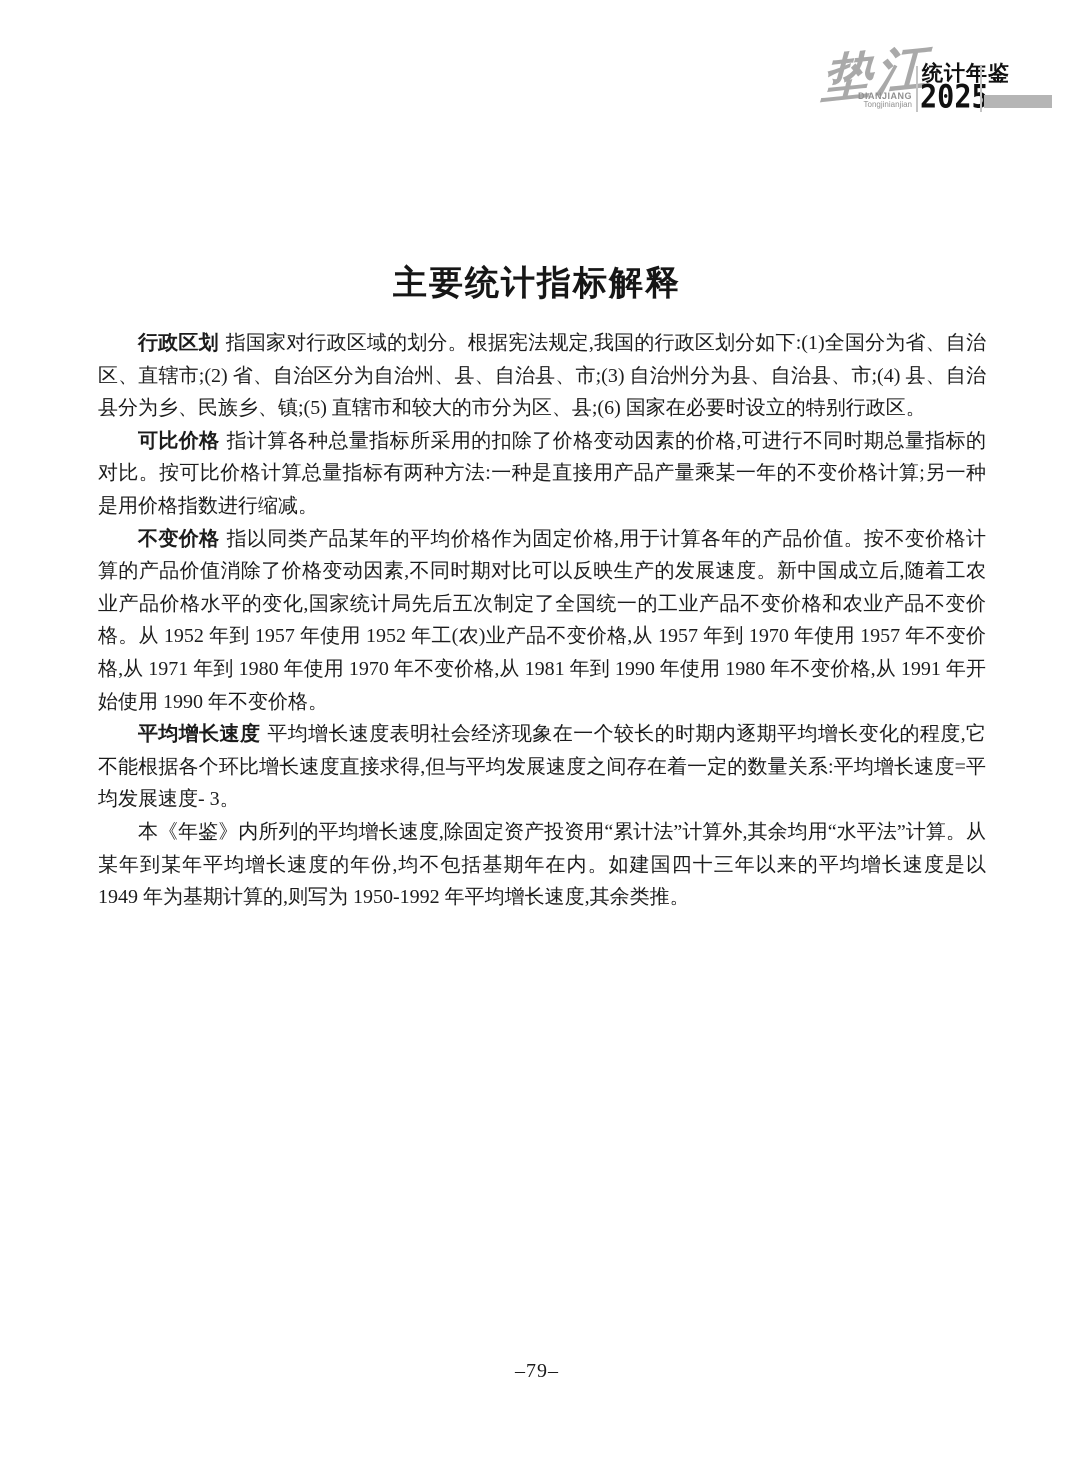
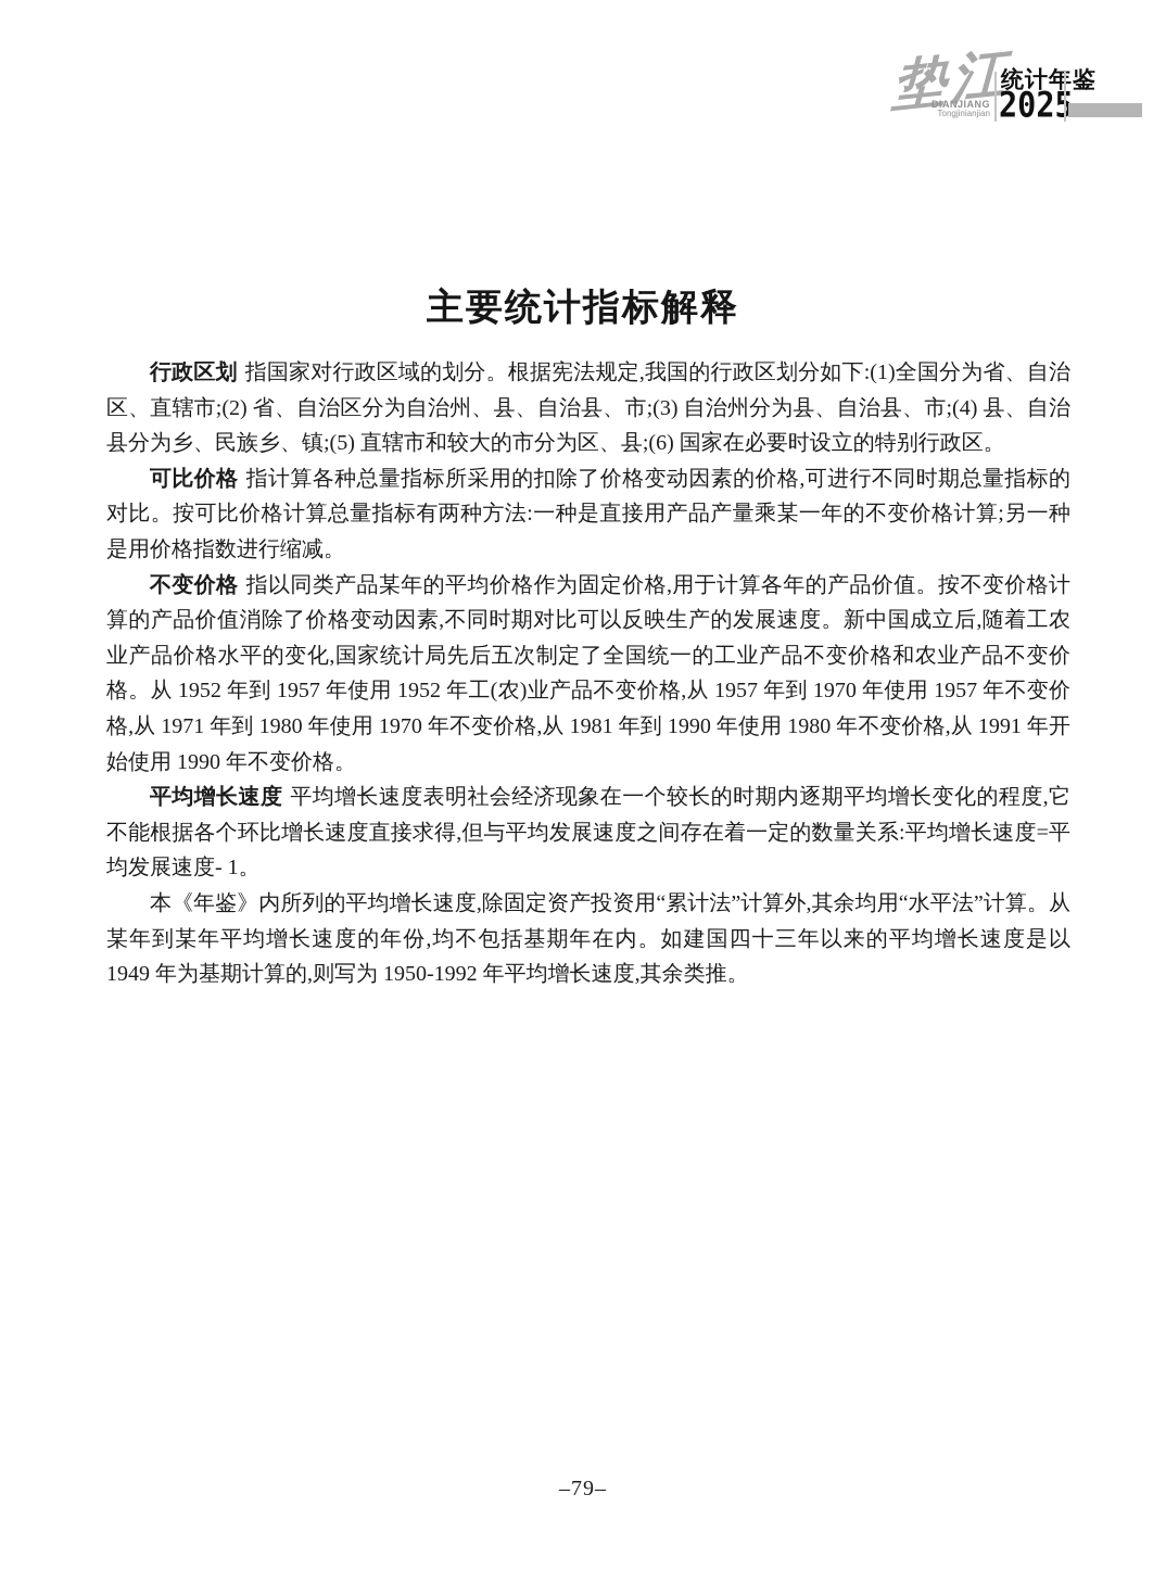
  DIANJIANG
  Tongjinianjian
  统计年鉴
  202
  主要统计指标解释
  行政区划 指国家对行政区域的划分。根据宪法规定,我国的行政区划分如下:(1)全国分为省、自治区、直辖市;(2) 省、自治区分为自治州、县、自治县、市;(3) 自治州分为县、自治县、市;(4) 县、自治县分为乡、民族乡、镇;(5) 直辖市和较大的市分为区、县;(6) 国家在必要时设立的特别行政区。
  可比价格 指计算各种总量指标所采用的扣除了价格变动因素的价格,可进行不同时期总量指标的对比。按可比价格计算总量指标有两种方法:一种是直接用产品产量乘某一年的不变价格计算;另一种是用价格指数进行缩减。
  不变价格 指以同类产品某年的平均价格作为固定价格,用于计算各年的产品价值。按不变价格计算的产品价值消除了价格变动因素,不同时期对比可以反映生产的发展速度。新中国成立后,随着工农业产品价格水平的变化,国家统计局先后五次制定了全国统一的工业产品不变价格和农业产品不变价格。从 1952 年到 1957 年使用 1952 年工(农)业产品不变价格,从 1957 年到 1970 年使用 1957 年不变价格,从 1971 年到 1980 年使用 1970 年不变价格,从 1981 年到 1990 年使用 1980 年不变价格,从 1991 年开始使用 1990 年不变价格。
- 平均增长速度 平均增长速度表明社会经济现象在一个较长的时期内逐期平均增长变化的程度,它不能根据各个环比增长速度直接求得,但与平均发展速度之间存在着一定的数量关系:平均增长速度=平均发展速度- 3。
+ 平均增长速度 平均增长速度表明社会经济现象在一个较长的时期内逐期平均增长变化的程度,它不能根据各个环比增长速度直接求得,但与平均发展速度之间存在着一定的数量关系:平均增长速度=平均发展速度- 1。
  本《年鉴》内所列的平均增长速度,除固定资产投资用“累计法”计算外,其余均用“水平法”计算。从某年到某年平均增长速度的年份,均不包括基期年在内。如建国四十三年以来的平均增长速度是以 1949 年为基期计算的,则写为 1950-1992 年平均增长速度,其余类推。
  –79–
